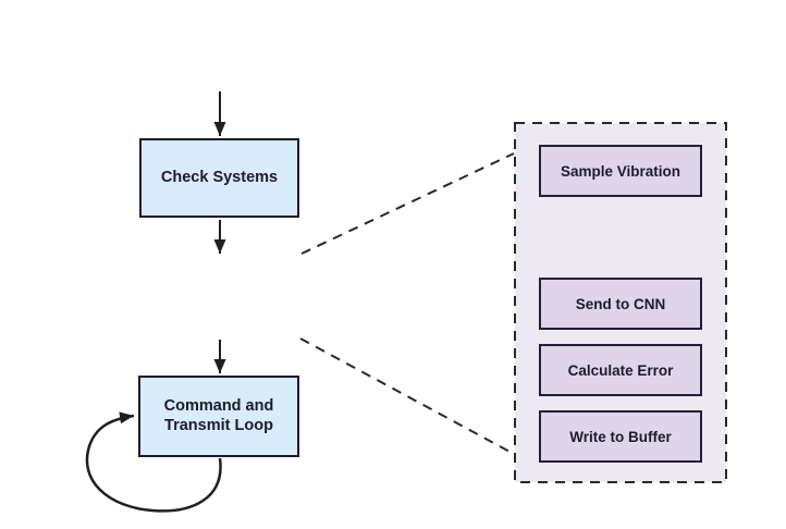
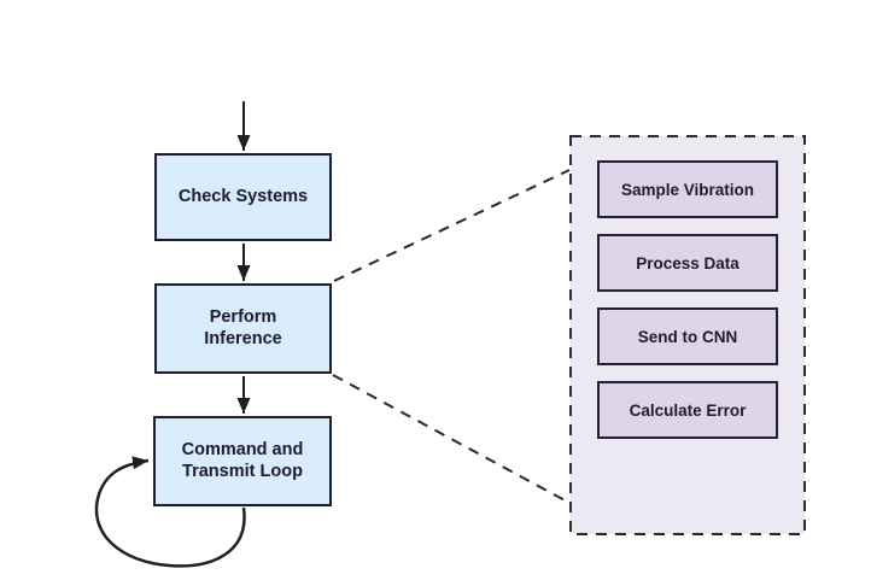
  Check Systems
+ Perform Inference
  Command and Transmit Loop
  Sample Vibration
+ Process Data
  Send to CNN
  Calculate Error
- Write to Buffer
